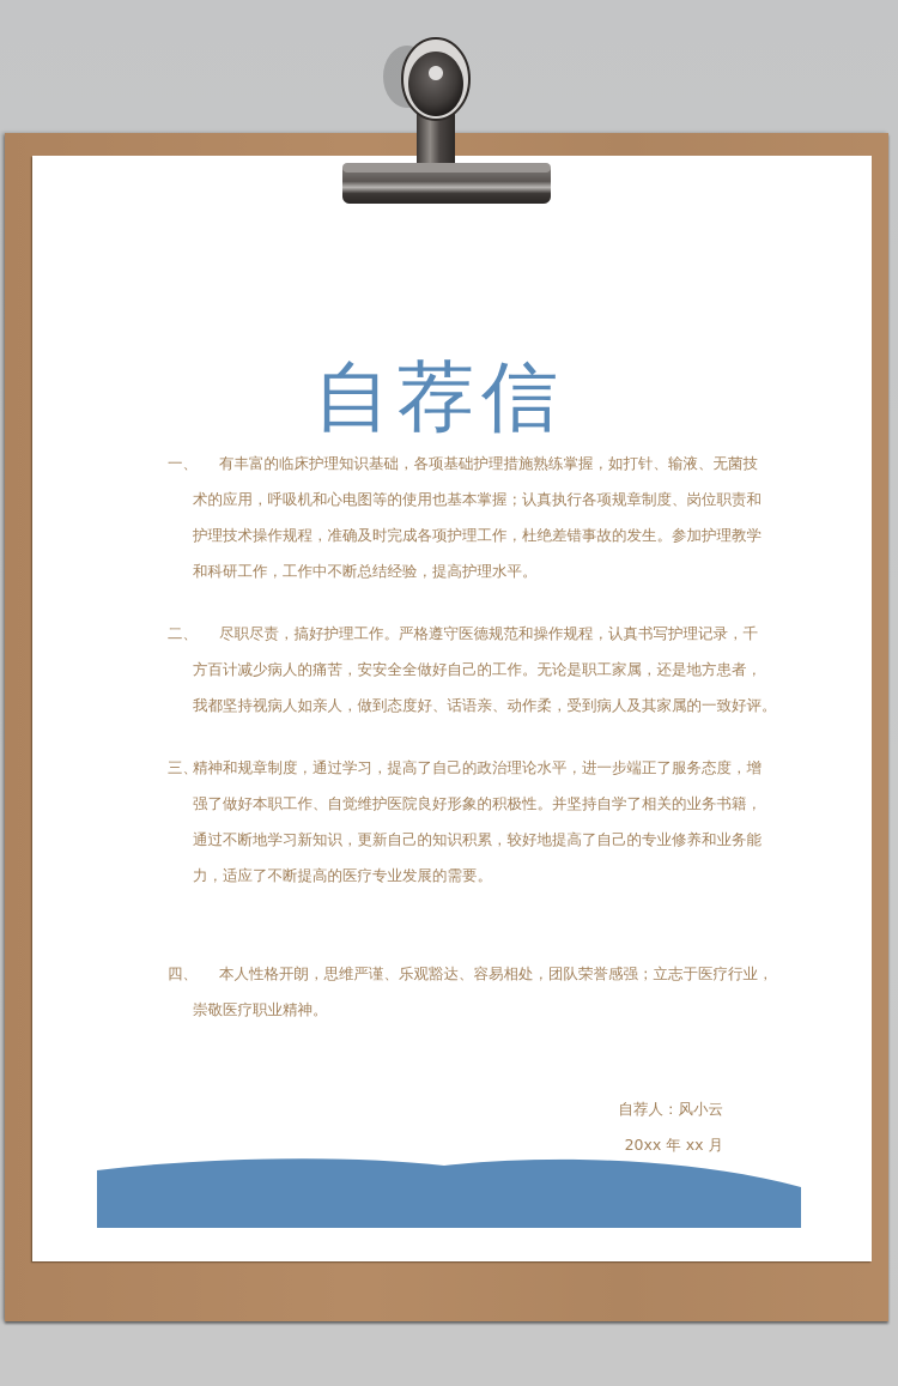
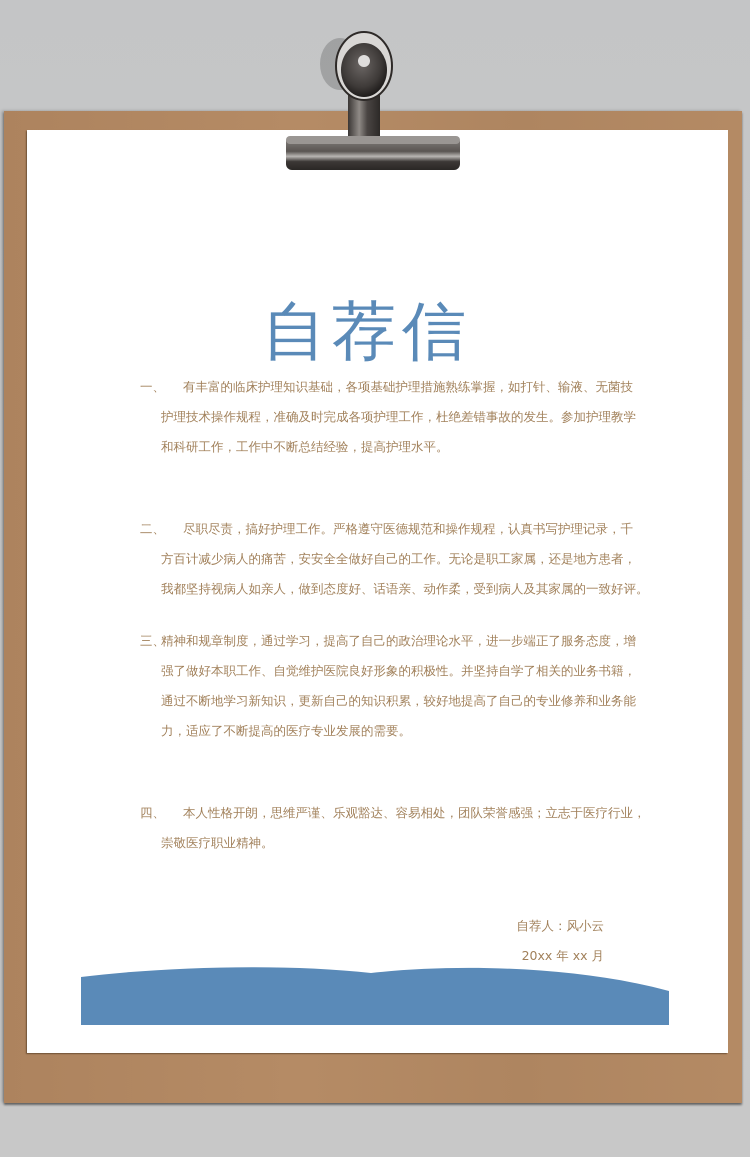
  自荐信
  一、
  有丰富的临床护理知识基础，各项基础护理措施熟练掌握，如打针、输液、无菌技
- 术的应用，呼吸机和心电图等的使用也基本掌握；认真执行各项规章制度、岗位职责和
  护理技术操作规程，准确及时完成各项护理工作，杜绝差错事故的发生。参加护理教学
  和科研工作，工作中不断总结经验，提高护理水平。
  二、
  尽职尽责，搞好护理工作。严格遵守医德规范和操作规程，认真书写护理记录，千
  方百计减少病人的痛苦，安安全全做好自己的工作。无论是职工家属，还是地方患者，
  我都坚持视病人如亲人，做到态度好、话语亲、动作柔，受到病人及其家属的一致好评。
  三、
  精神和规章制度，通过学习，提高了自己的政治理论水平，进一步端正了服务态度，增
  强了做好本职工作、自觉维护医院良好形象的积极性。并坚持自学了相关的业务书籍，
  通过不断地学习新知识，更新自己的知识积累，较好地提高了自己的专业修养和业务能
  力，适应了不断提高的医疗专业发展的需要。
  四、
  本人性格开朗，思维严谨、乐观豁达、容易相处，团队荣誉感强；立志于医疗行业，
  崇敬医疗职业精神。
  自荐人：风小云
  20xx 年 xx 月
